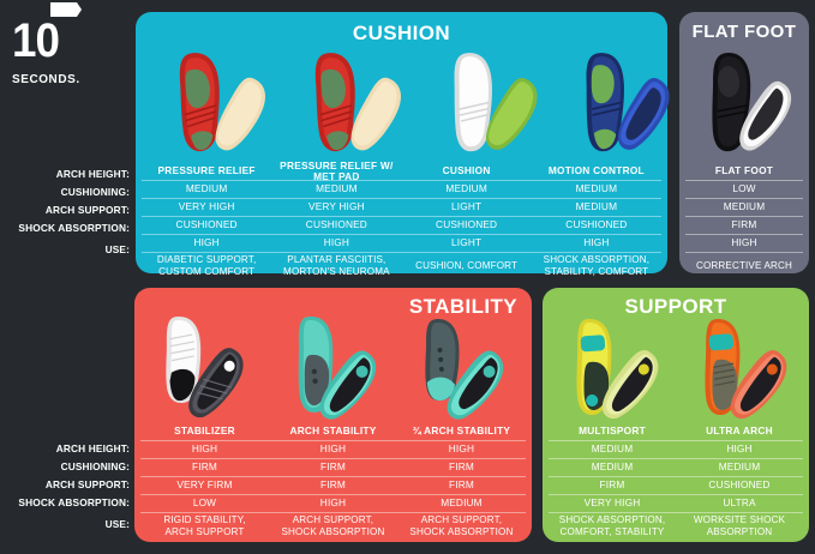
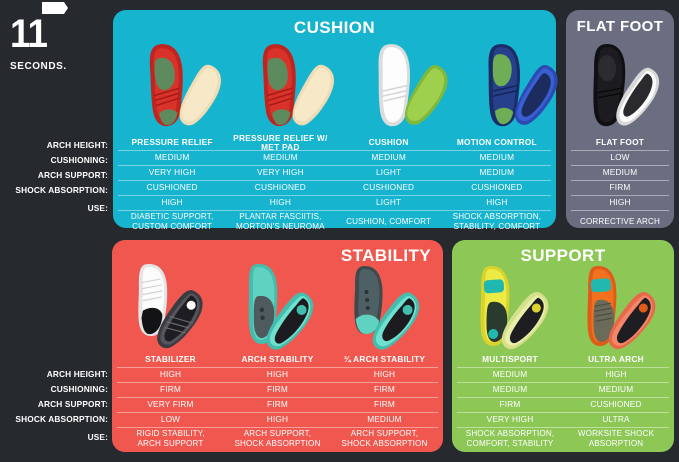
- 10
+ 11
  SECONDS.
  ARCH HEIGHT:
  CUSHIONING:
  ARCH SUPPORT:
  SHOCK ABSORPTION:
  USE:
  ARCH HEIGHT:
  CUSHIONING:
  ARCH SUPPORT:
  SHOCK ABSORPTION:
  USE:
  CUSHION
  PRESSURE RELIEF
  MEDIUM
  VERY HIGH
  CUSHIONED
  HIGH
  DIABETIC SUPPORT,
  CUSTOM COMFORT
  PRESSURE RELIEF W/ MET PAD
  MEDIUM
  VERY HIGH
  CUSHIONED
  HIGH
  PLANTAR FASCIITIS,
  MORTON'S NEUROMA
  CUSHION
  MEDIUM
  LIGHT
  CUSHIONED
  LIGHT
  CUSHION, COMFORT
  MOTION CONTROL
  MEDIUM
  MEDIUM
  CUSHIONED
  HIGH
  SHOCK ABSORPTION,
  STABILITY, COMFORT
  FLAT FOOT
  FLAT FOOT
  LOW
  MEDIUM
  FIRM
  HIGH
  CORRECTIVE ARCH
  STABILITY
  STABILIZER
  HIGH
  FIRM
  VERY FIRM
  LOW
  RIGID STABILITY,
  ARCH SUPPORT
  ARCH STABILITY
  HIGH
  FIRM
  FIRM
  HIGH
  ARCH SUPPORT,
  SHOCK ABSORPTION
  ¾ ARCH STABILITY
  HIGH
  FIRM
  FIRM
  MEDIUM
  ARCH SUPPORT,
  SHOCK ABSORPTION
  SUPPORT
  MULTISPORT
  MEDIUM
  MEDIUM
  FIRM
  VERY HIGH
  SHOCK ABSORPTION,
  COMFORT, STABILITY
  ULTRA ARCH
  HIGH
  MEDIUM
  CUSHIONED
  ULTRA
  WORKSITE SHOCK
  ABSORPTION
